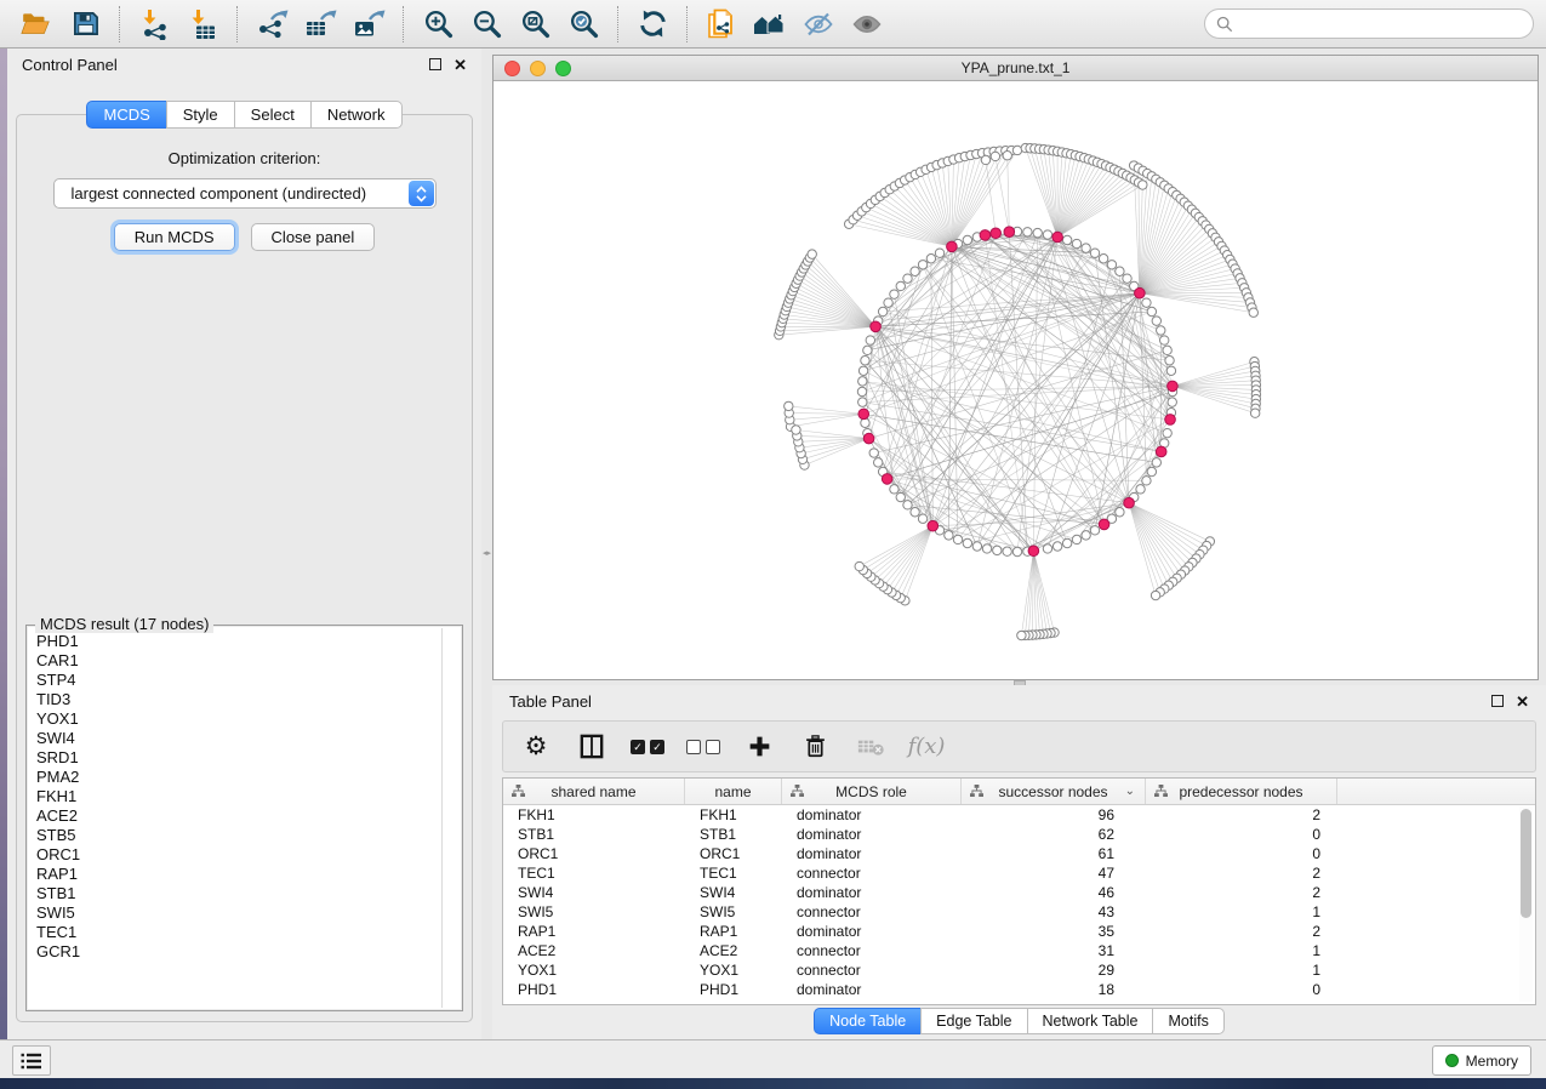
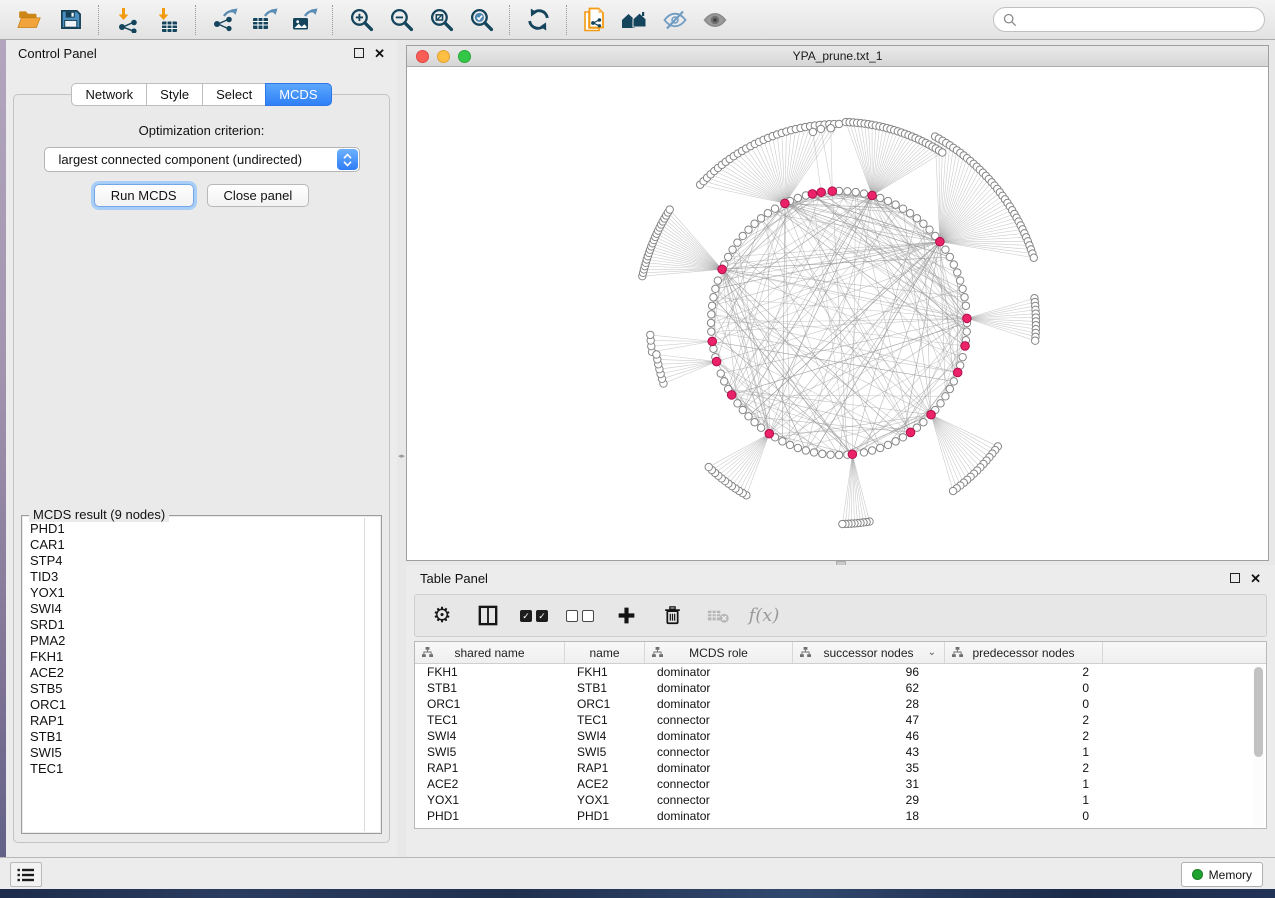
  Control Panel
  ✕
- MCDS
+ Network
  Style
  Select
- Network
+ MCDS
  Optimization criterion:
  largest connected component (undirected)
  Run MCDS
  Close panel
- MCDS result (17 nodes)
+ MCDS result (9 nodes)
  PHD1
  CAR1
  STP4
  TID3
  YOX1
  SWI4
  SRD1
  PMA2
  FKH1
  ACE2
  STB5
  ORC1
  RAP1
  STB1
  SWI5
  TEC1
- GCR1
  YPA_prune.txt_1
  Table Panel
  ✕
  ⚙
  ✓
  ✓
  f(x)
  shared name
  name
  MCDS role
  successor nodes
  ⌄
  predecessor nodes
  FKH1
  FKH1
  dominator
  96
  2
  STB1
  STB1
  dominator
  62
  0
  ORC1
  ORC1
  dominator
- 61
+ 28
  0
  TEC1
  TEC1
  connector
  47
  2
  SWI4
  SWI4
  dominator
  46
  2
  SWI5
  SWI5
  connector
  43
  1
  RAP1
  RAP1
  dominator
  35
  2
  ACE2
  ACE2
  connector
  31
  1
  YOX1
  YOX1
  connector
  29
  1
  PHD1
  PHD1
  dominator
  18
  0
- Node Table
- Edge Table
- Network Table
- Motifs
  Memory
